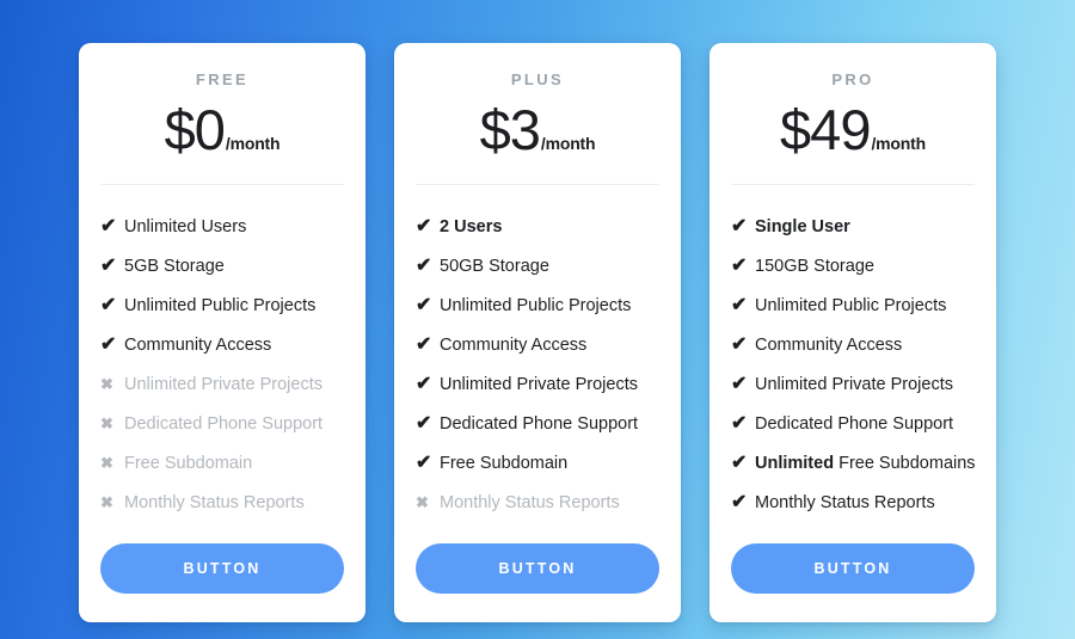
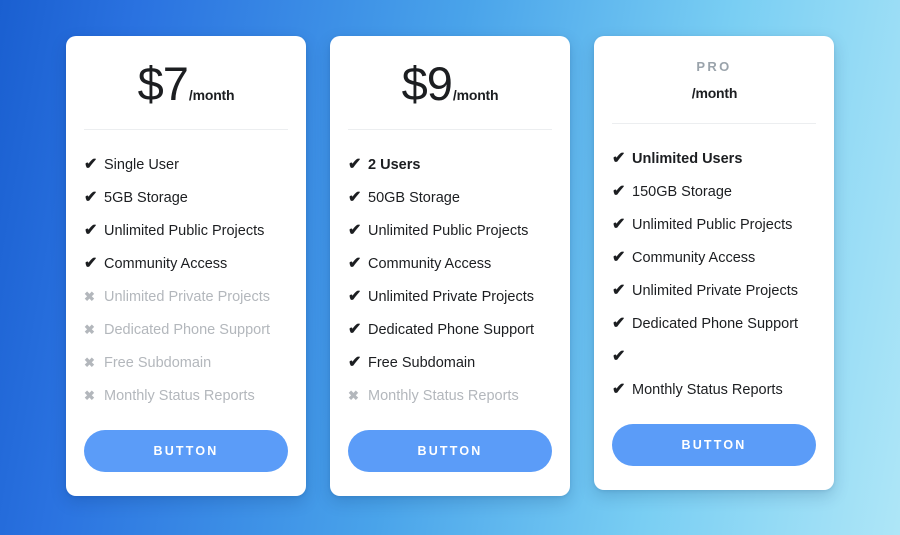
- FREE
- $0
+ $7
  /month
  ✔
- Unlimited Users
+ Single User
  ✔
  5GB Storage
  ✔
  Unlimited Public Projects
  ✔
  Community Access
  ✖
  Unlimited Private Projects
  ✖
  Dedicated Phone Support
  ✖
  Free Subdomain
  ✖
  Monthly Status Reports
  BUTTON
- PLUS
- $3
+ $9
  /month
  ✔
  2 Users
  ✔
  50GB Storage
  ✔
  Unlimited Public Projects
  ✔
  Community Access
  ✔
  Unlimited Private Projects
  ✔
  Dedicated Phone Support
  ✔
  Free Subdomain
  ✖
  Monthly Status Reports
  BUTTON
  PRO
- $49
  /month
  ✔
- Single User
+ Unlimited Users
  ✔
  150GB Storage
  ✔
  Unlimited Public Projects
  ✔
  Community Access
  ✔
  Unlimited Private Projects
  ✔
  Dedicated Phone Support
  ✔
- Unlimited Free Subdomains
  ✔
  Monthly Status Reports
  BUTTON
